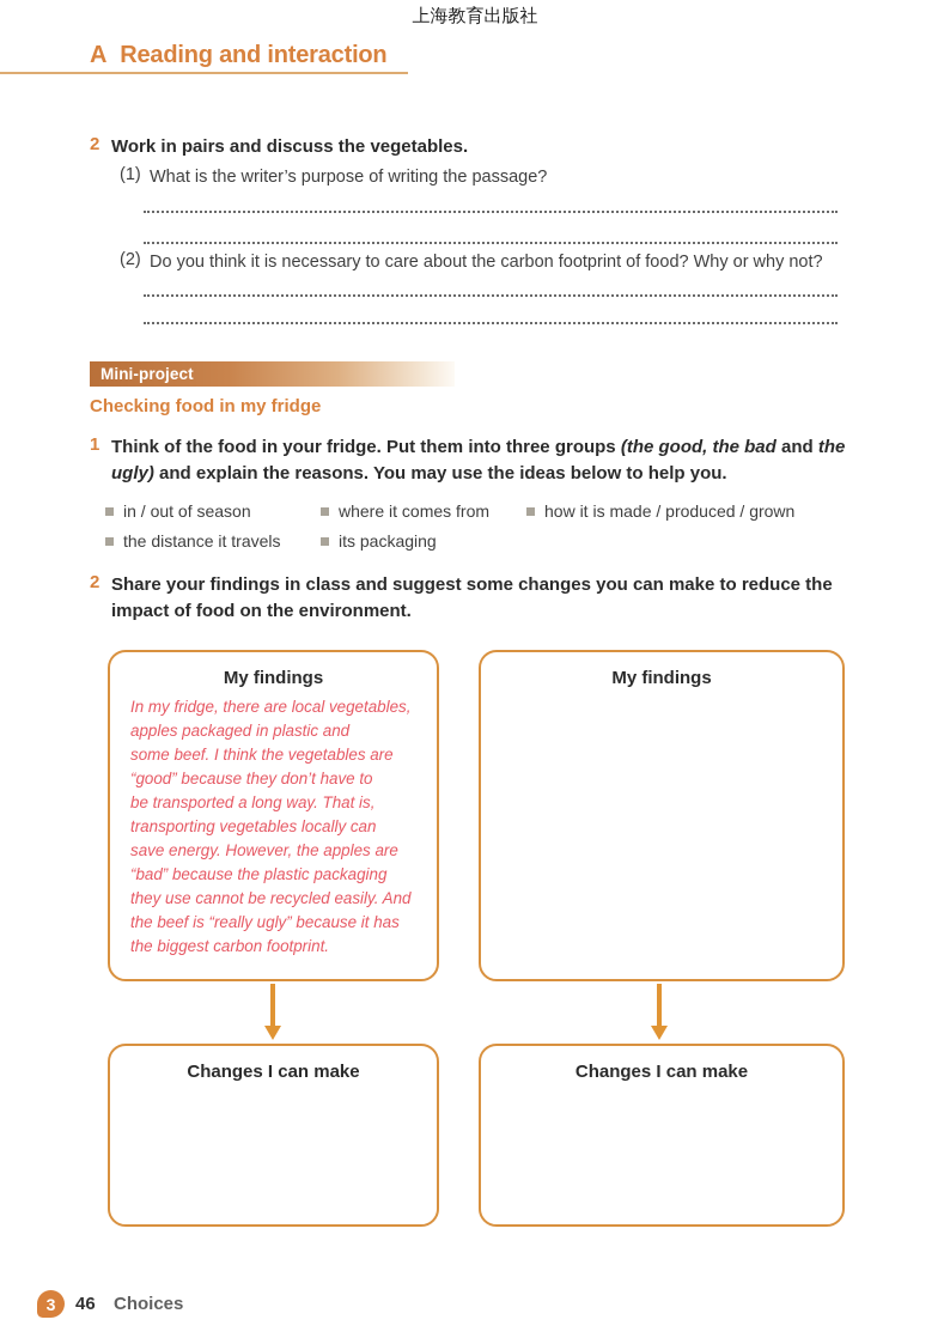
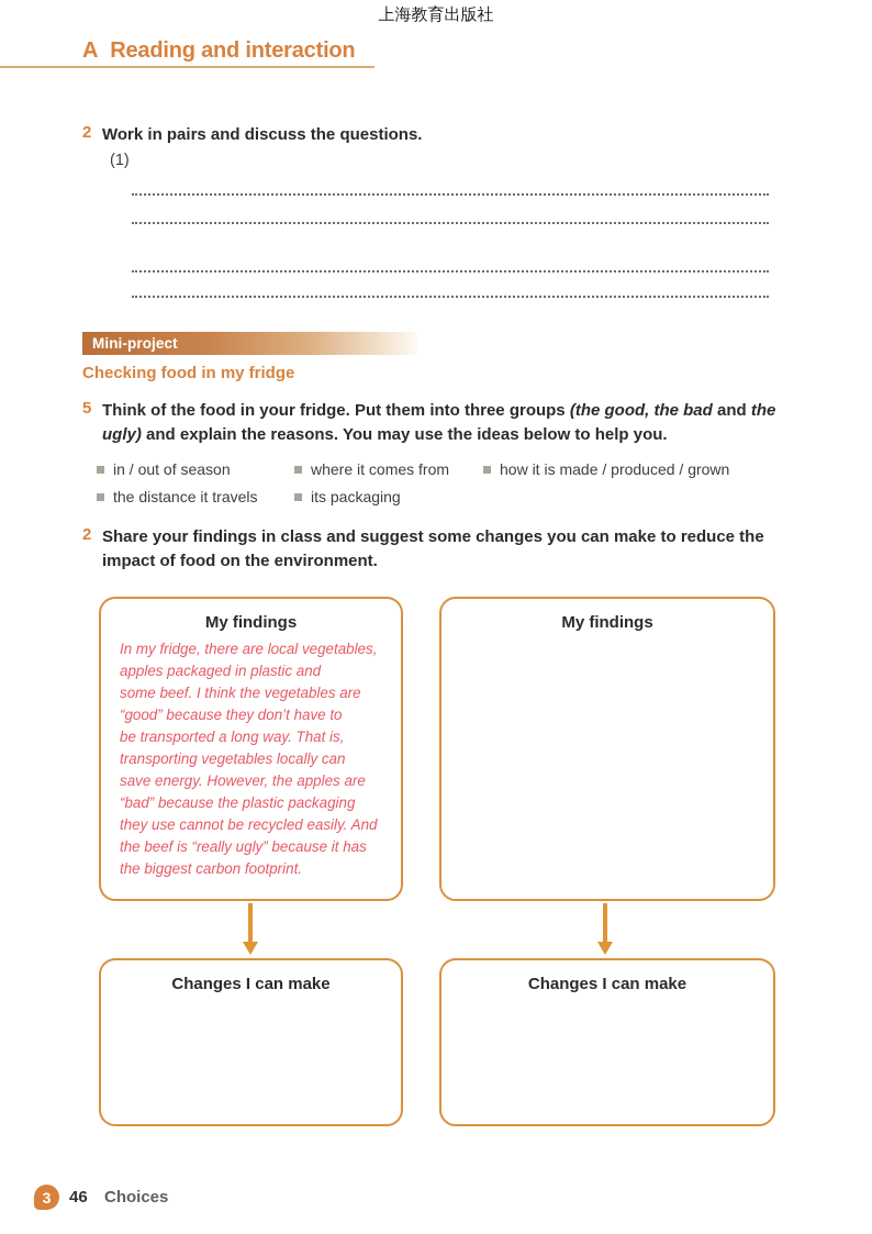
  上海教育出版社
  A Reading and interaction
  2
- Work in pairs and discuss the vegetables.
+ Work in pairs and discuss the questions.
  (1)
- What is the writer’s purpose of writing the passage?
- (2)
- Do you think it is necessary to care about the carbon footprint of food? Why or why not?
  Mini-project
  Checking food in my fridge
- 1
+ 5
  Think of the food in your fridge. Put them into three groups (the good, the bad and the ugly) and explain the reasons. You may use the ideas below to help you.
  in / out of season
  where it comes from
  how it is made / produced / grown
  the distance it travels
  its packaging
  2
  Share your findings in class and suggest some changes you can make to reduce the impact of food on the environment.
  My findings
  In my fridge, there are local vegetables,
  apples packaged in plastic and
  some beef. I think the vegetables are
  “good” because they don’t have to
  be transported a long way. That is,
  transporting vegetables locally can
  save energy. However, the apples are
  “bad” because the plastic packaging
  they use cannot be recycled easily. And
  the beef is “really ugly” because it has
  the biggest carbon footprint.
  My findings
  Changes I can make
  Changes I can make
  3
  46
  Choices
